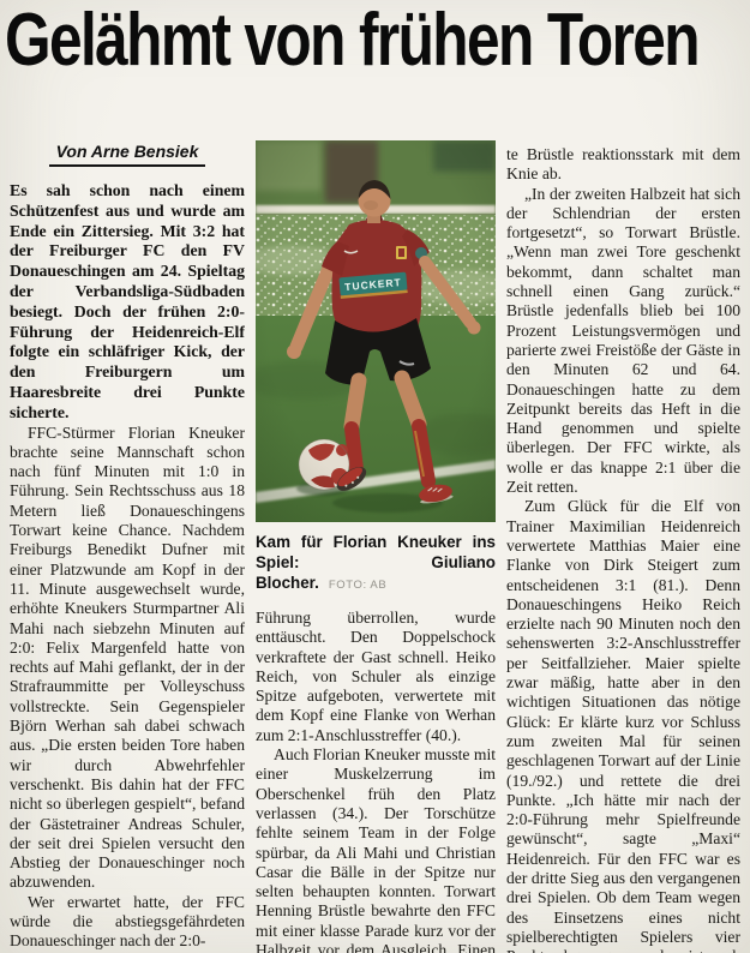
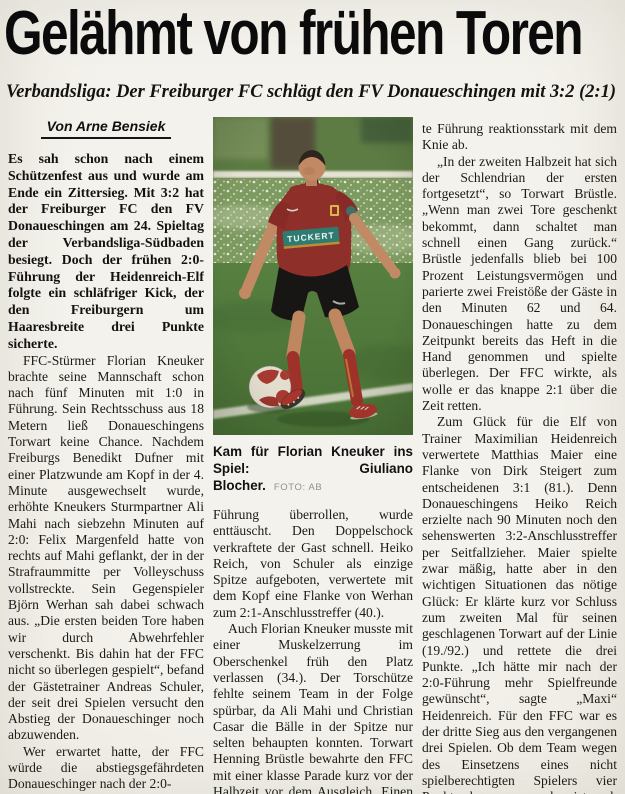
  Gelähmt von frühen Toren
+ Verbandsliga: Der Freiburger FC schlägt den FV Donaueschingen mit 3:2 (2:1)
  Von Arne Bensiek
  Es sah schon nach einem Schützenfest aus und wurde am Ende ein Zittersieg. Mit 3:2 hat der Freiburger FC den FV Donaueschingen am 24. Spieltag der Verbandsliga-Südbaden besiegt. Doch der frühen 2:0-Führung der Heidenreich-Elf folgte ein schläfriger Kick, der den Freiburgern um Haaresbreite drei Punkte sicherte.
- FFC-Stürmer Florian Kneuker brachte seine Mannschaft schon nach fünf Minuten mit 1:0 in Führung. Sein Rechtsschuss aus 18 Metern ließ Donaueschingens Torwart keine Chance. Nachdem Freiburgs Benedikt Dufner mit einer Platzwunde am Kopf in der 11. Minute ausgewechselt wurde, erhöhte Kneukers Sturmpartner Ali Mahi nach siebzehn Minuten auf 2:0: Felix Margenfeld hatte von rechts auf Mahi geflankt, der in der Strafraummitte per Volleyschuss vollstreckte. Sein Gegenspieler Björn Werhan sah dabei schwach aus. „Die ersten beiden Tore haben wir durch Abwehrfehler verschenkt. Bis dahin hat der FFC nicht so überlegen gespielt“, befand der Gästetrainer Andreas Schuler, der seit drei Spielen versucht den Abstieg der Donaueschinger noch abzuwenden.
+ FFC-Stürmer Florian Kneuker brachte seine Mannschaft schon nach fünf Minuten mit 1:0 in Führung. Sein Rechtsschuss aus 18 Metern ließ Donaueschingens Torwart keine Chance. Nachdem Freiburgs Benedikt Dufner mit einer Platzwunde am Kopf in der 4. Minute ausgewechselt wurde, erhöhte Kneukers Sturmpartner Ali Mahi nach siebzehn Minuten auf 2:0: Felix Margenfeld hatte von rechts auf Mahi geflankt, der in der Strafraummitte per Volleyschuss vollstreckte. Sein Gegenspieler Björn Werhan sah dabei schwach aus. „Die ersten beiden Tore haben wir durch Abwehrfehler verschenkt. Bis dahin hat der FFC nicht so überlegen gespielt“, befand der Gästetrainer Andreas Schuler, der seit drei Spielen versucht den Abstieg der Donaueschinger noch abzuwenden.
  Wer erwartet hatte, der FFC würde die abstiegsgefährdeten Donaueschinger nach der 2:0-
  Kam für Florian Kneuker ins Spiel: Giuliano Blocher. FOTO: AB
  Führung überrollen, wurde enttäuscht. Den Doppelschock verkraftete der Gast schnell. Heiko Reich, von Schuler als einzige Spitze aufgeboten, verwertete mit dem Kopf eine Flanke von Werhan zum 2:1-Anschlusstreffer (40.).
  Auch Florian Kneuker musste mit einer Muskelzerrung im Oberschenkel früh den Platz verlassen (34.). Der Torschütze fehlte seinem Team in der Folge spürbar, da Ali Mahi und Christian Casar die Bälle in der Spitze nur selten behaupten konnten. Torwart Henning Brüstle bewahrte den FFC mit einer klasse Parade kurz vor der Halbzeit vor dem Ausgleich. Einen
- te Brüstle reaktionsstark mit dem Knie ab.
+ te Führung reaktionsstark mit dem Knie ab.
  „In der zweiten Halbzeit hat sich der Schlendrian der ersten fortgesetzt“, so Torwart Brüstle. „Wenn man zwei Tore geschenkt bekommt, dann schaltet man schnell einen Gang zurück.“ Brüstle jedenfalls blieb bei 100 Prozent Leistungsvermögen und parierte zwei Freistöße der Gäste in den Minuten 62 und 64. Donaueschingen hatte zu dem Zeitpunkt bereits das Heft in die Hand genommen und spielte überlegen. Der FFC wirkte, als wolle er das knappe 2:1 über die Zeit retten.
  Zum Glück für die Elf von Trainer Maximilian Heidenreich verwertete Matthias Maier eine Flanke von Dirk Steigert zum entscheidenen 3:1 (81.). Denn Donaueschingens Heiko Reich erzielte nach 90 Minuten noch den sehenswerten 3:2-Anschlusstreffer per Seitfallzieher. Maier spielte zwar mäßig, hatte aber in den wichtigen Situationen das nötige Glück: Er klärte kurz vor Schluss zum zweiten Mal für seinen geschlagenen Torwart auf der Linie (19./92.) und rettete die drei Punkte. „Ich hätte mir nach der 2:0-Führung mehr Spielfreunde gewünscht“, sagte „Maxi“ Heidenreich. Für den FFC war es der dritte Sieg aus den vergangenen drei Spielen. Ob dem Team wegen des Einsetzens eines nicht spielberechtigten Spielers vier
